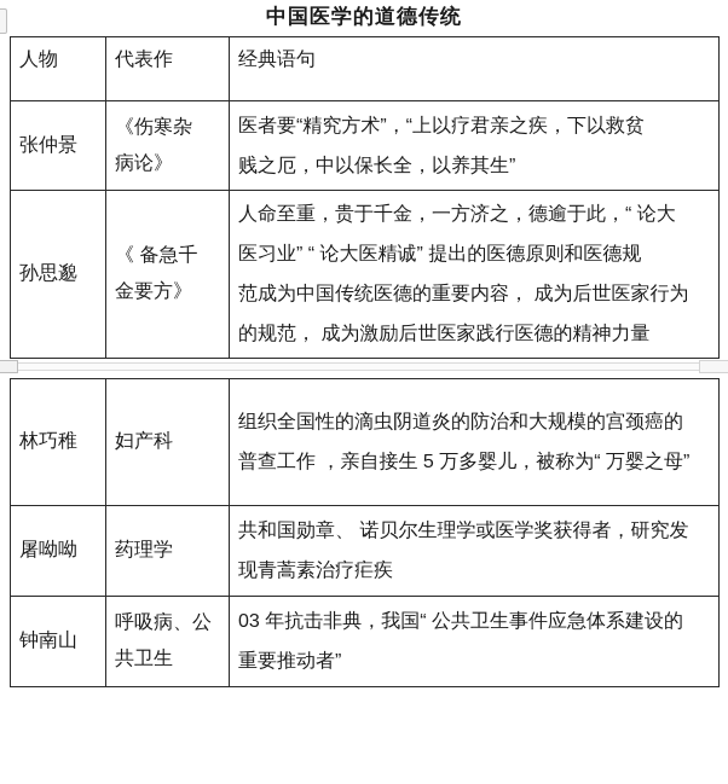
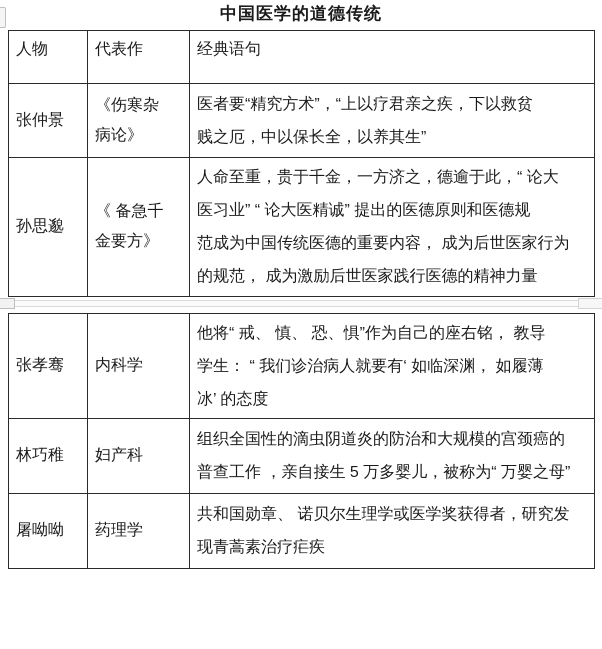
  中国医学的道德传统
  人物	代表作	经典语句
  张仲景	《伤寒杂 病论》	医者要“精究方术”，“上以疗君亲之疾，下以救贫 贱之厄，中以保长全，以养其生”
  孙思邈	《 备急千 金要方》	人命至重，贵于千金，一方济之，德逾于此，“ 论大 医习业” “ 论大医精诚” 提出的医德原则和医德规 范成为中国传统医德的重要内容， 成为后世医家行为 的规范， 成为激励后世医家践行医德的精神力量
+ 张孝骞	内科学	他将“ 戒、 慎、 恐、惧”作为自己的座右铭， 教导 学生： “ 我们诊治病人就要有‘ 如临深渊， 如履薄 冰’ 的态度
  林巧稚	妇产科	组织全国性的滴虫阴道炎的防治和大规模的宫颈癌的 普查工作 ，亲自接生 5 万多婴儿，被称为“ 万婴之母”
  屠呦呦	药理学	共和国勋章、 诺贝尔生理学或医学奖获得者，研究发 现青蒿素治疗疟疾
- 钟南山	呼吸病、公 共卫生	03 年抗击非典，我国“ 公共卫生事件应急体系建设的 重要推动者”
